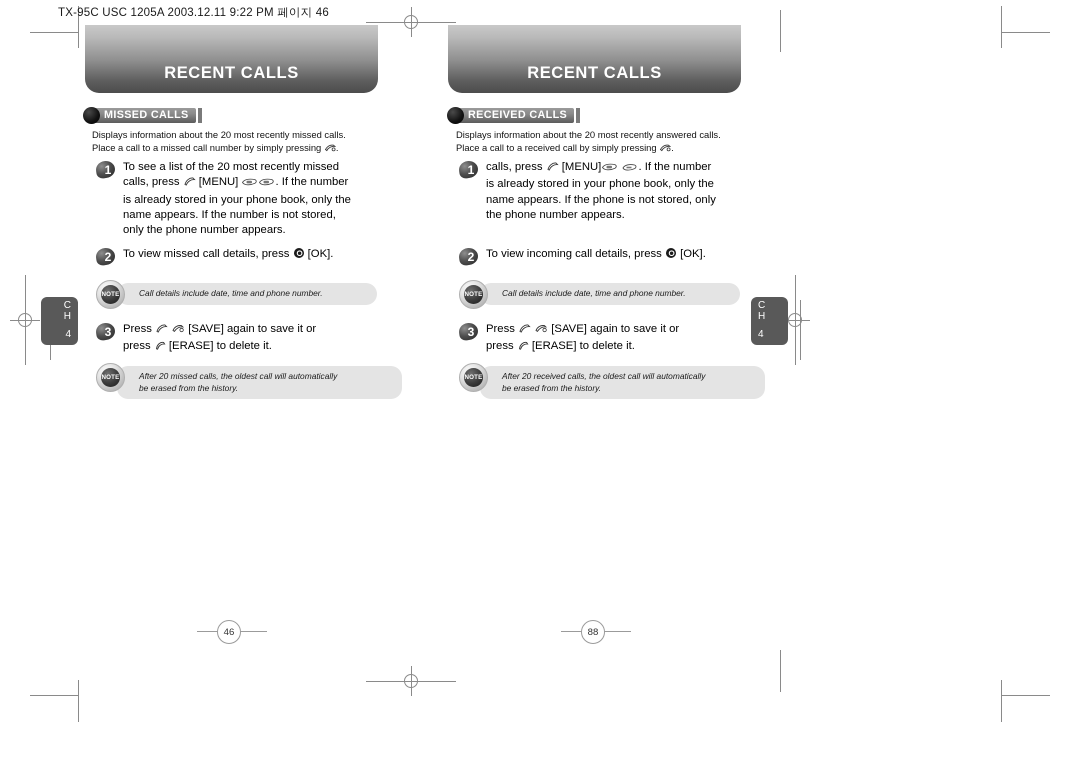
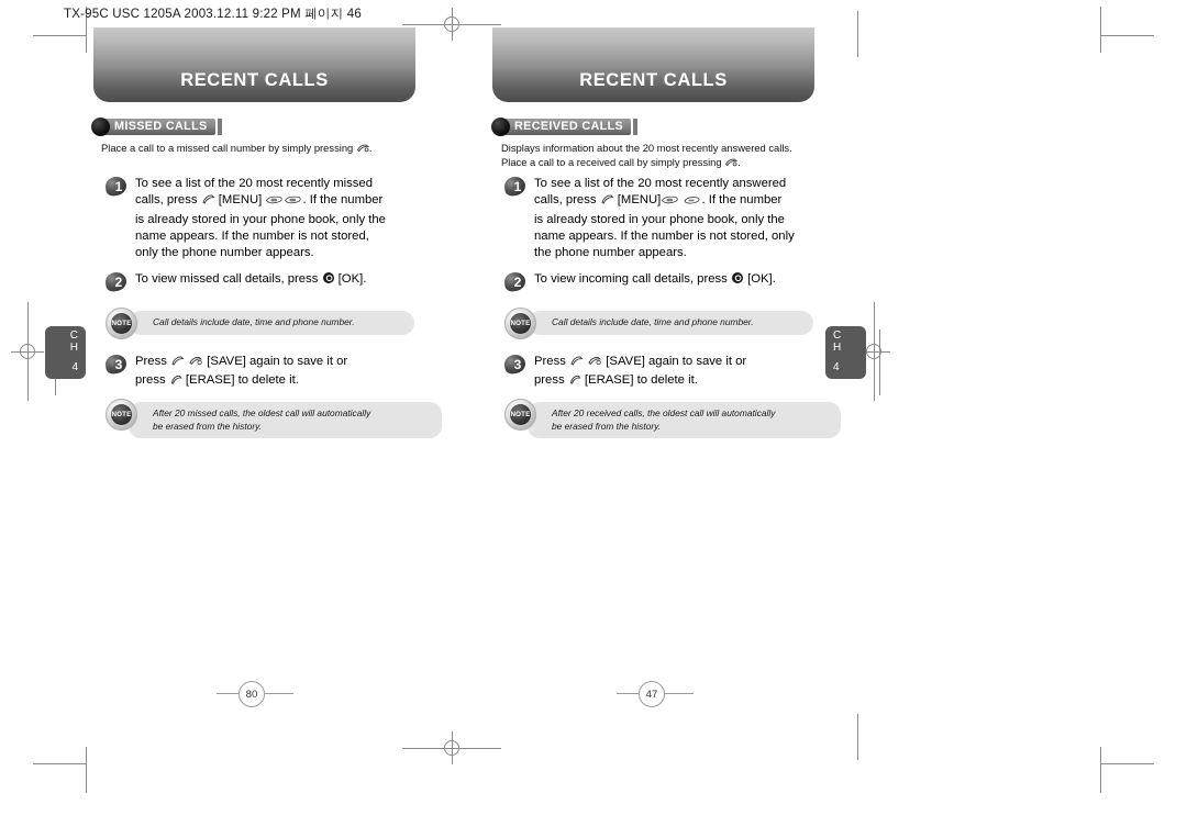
  TX-95C USC 1205A 2003.12.11 9:22 PM 페이지 46
  RECENT CALLS
  MISSED CALLS
- Displays information about the 20 most recently missed calls.
  Place a call to a missed call number by simply pressing .
  1
  To see a list of the 20 most recently missed
  calls, press [MENU] . If the number
  is already stored in your phone book, only the
  name appears. If the number is not stored,
  only the phone number appears.
  2
  To view missed call details, press [OK].
  Call details include date, time and phone number.
  3
  Press [SAVE] again to save it or
  press [ERASE] to delete it.
  After 20 missed calls, the oldest call will automatically
  be erased from the history.
  C
  H
  4
- 46
+ 80
  RECENT CALLS
  RECEIVED CALLS
  Displays information about the 20 most recently answered calls.
  Place a call to a received call by simply pressing .
  1
+ To see a list of the 20 most recently answered
  calls, press [MENU] . If the number
  is already stored in your phone book, only the
- name appears. If the phone is not stored, only
+ name appears. If the number is not stored, only
  the phone number appears.
  2
  To view incoming call details, press [OK].
  Call details include date, time and phone number.
  3
  Press [SAVE] again to save it or
  press [ERASE] to delete it.
  After 20 received calls, the oldest call will automatically
  be erased from the history.
  C
  H
  4
- 88
+ 47
